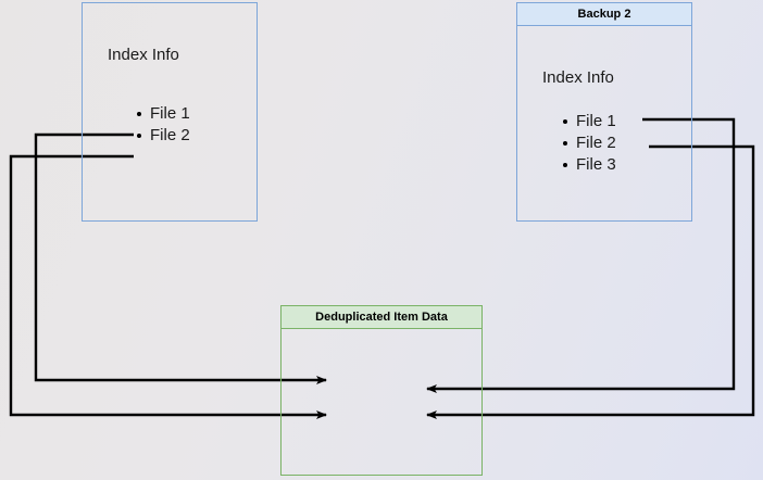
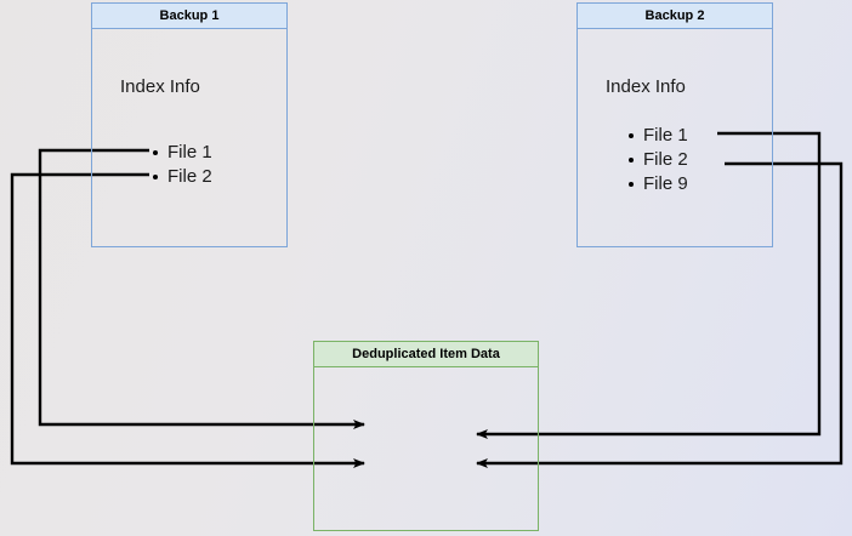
+ Backup 1
  Index Info
  File 1
  File 2
  Backup 2
  Index Info
  File 1
  File 2
- File 3
+ File 9
  Deduplicated Item Data
